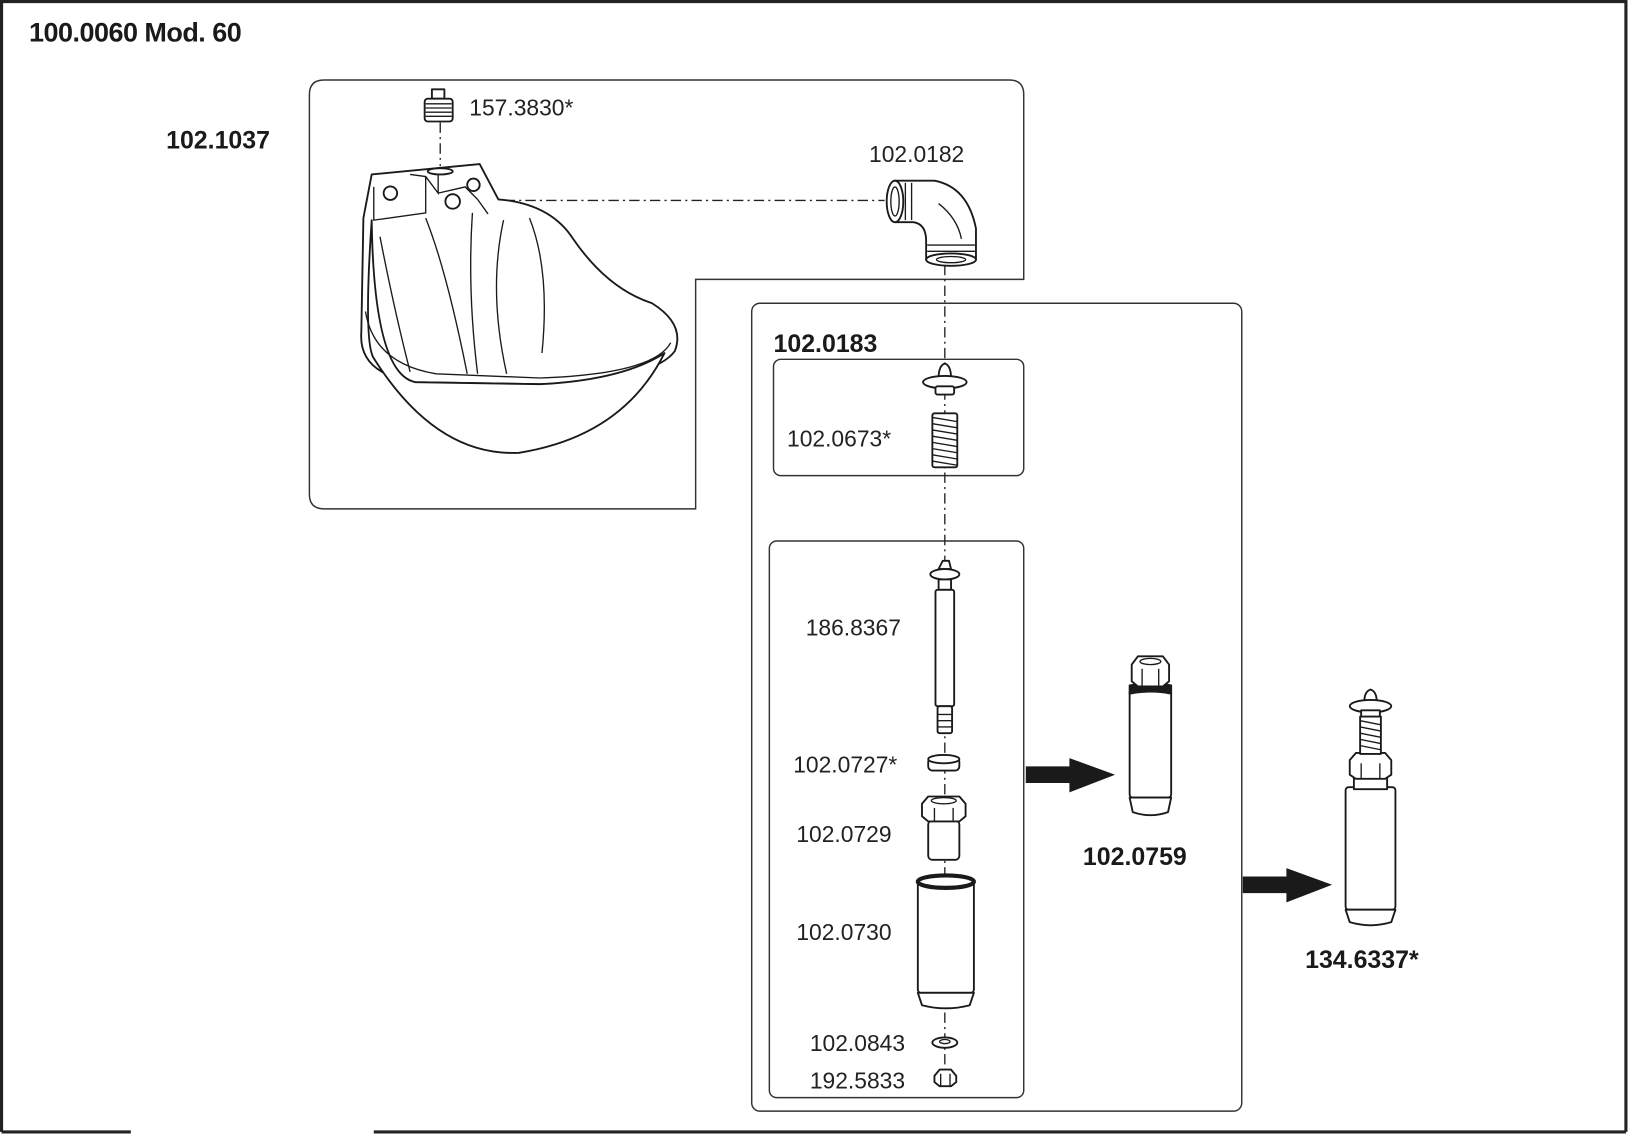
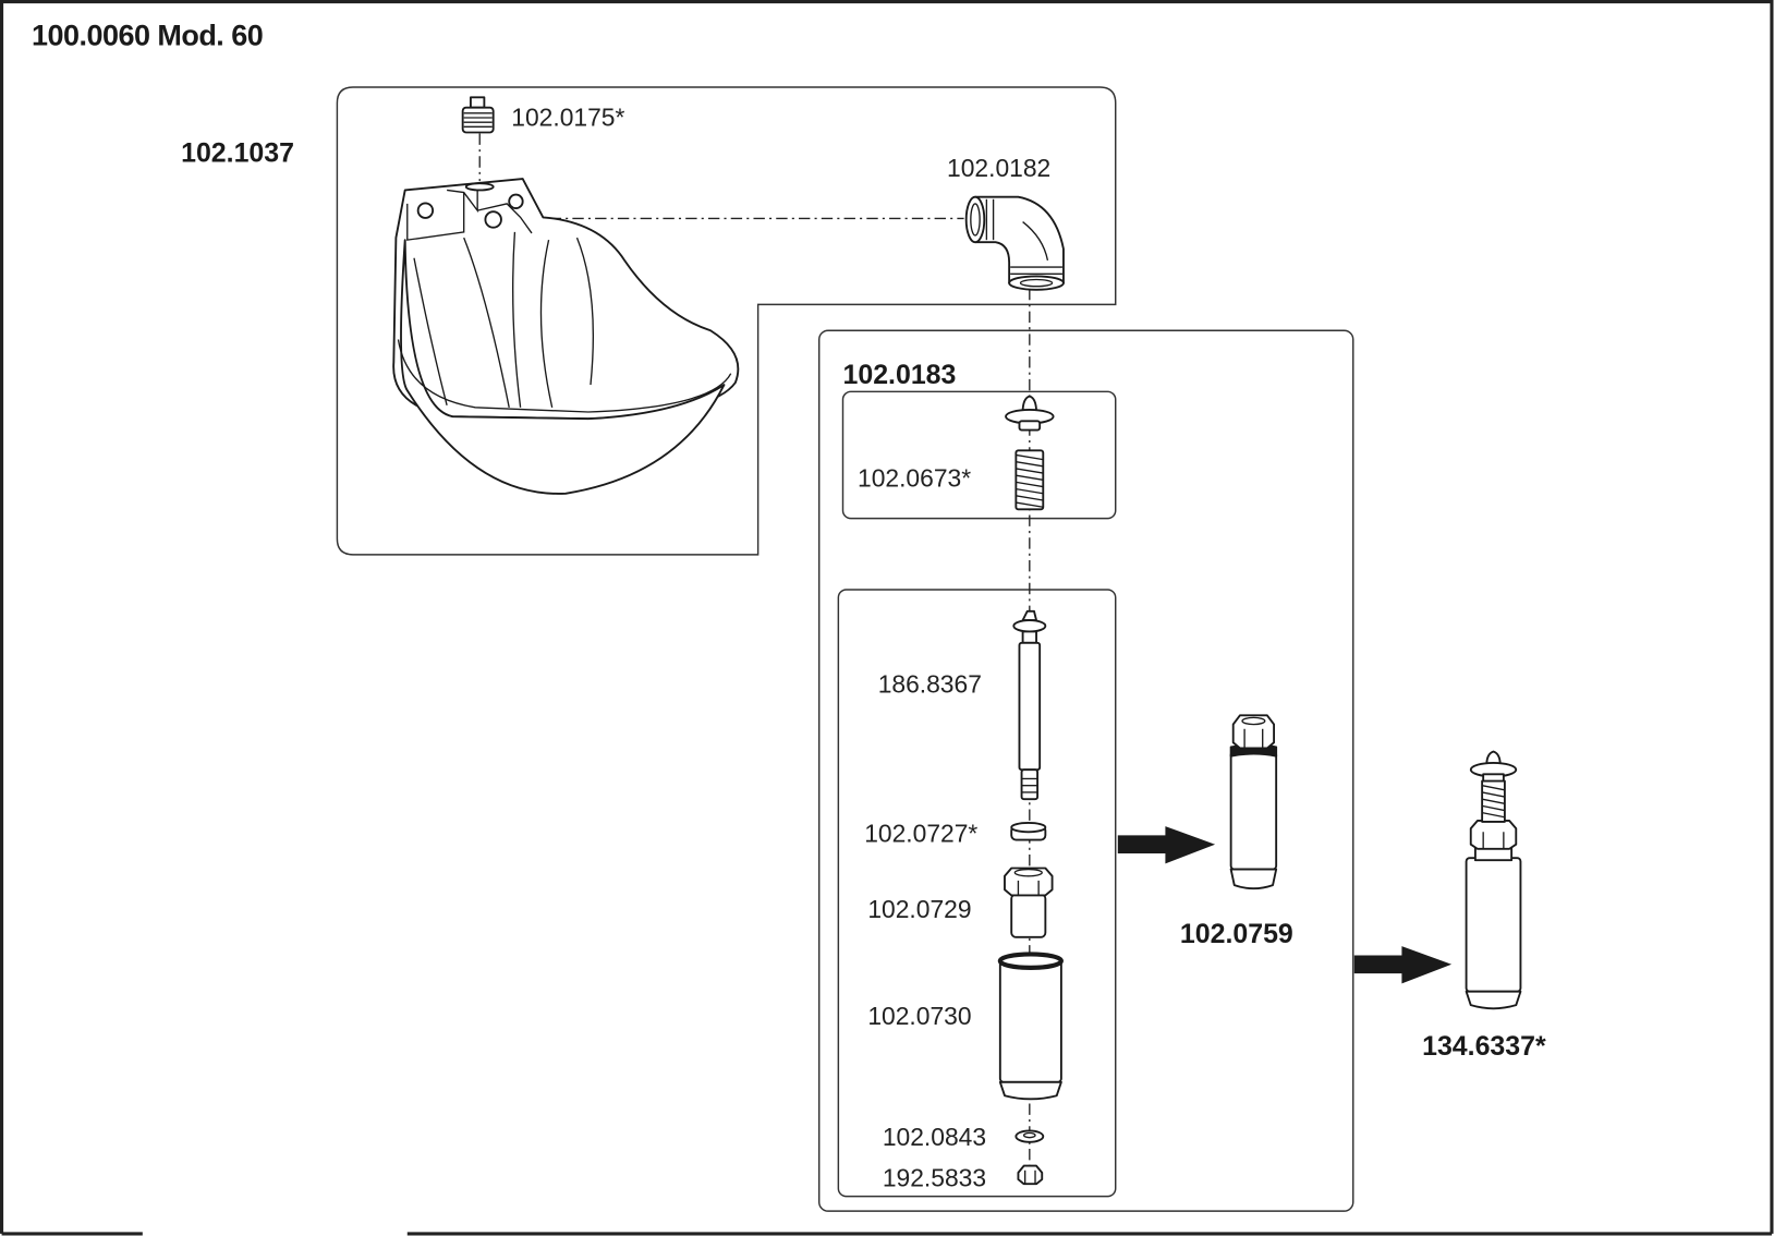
  100.0060 Mod. 60
  102.1037
  102.0183
- 157.3830*
+ 102.0175*
  102.0182
  102.0673*
  186.8367
  102.0727*
  102.0729
  102.0730
  102.0843
  192.5833
  102.0759
  134.6337*
